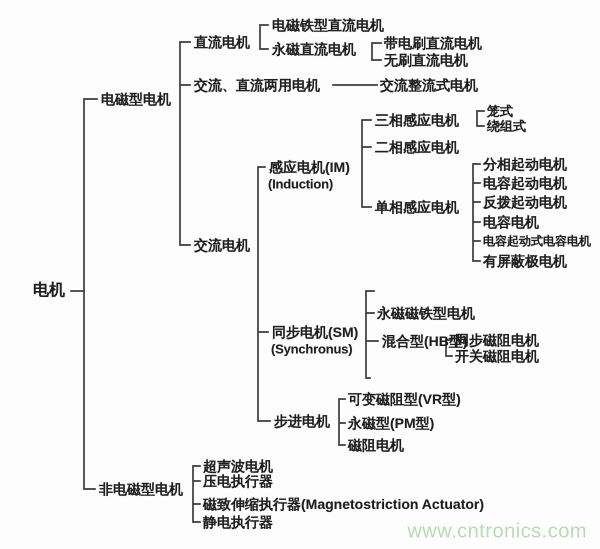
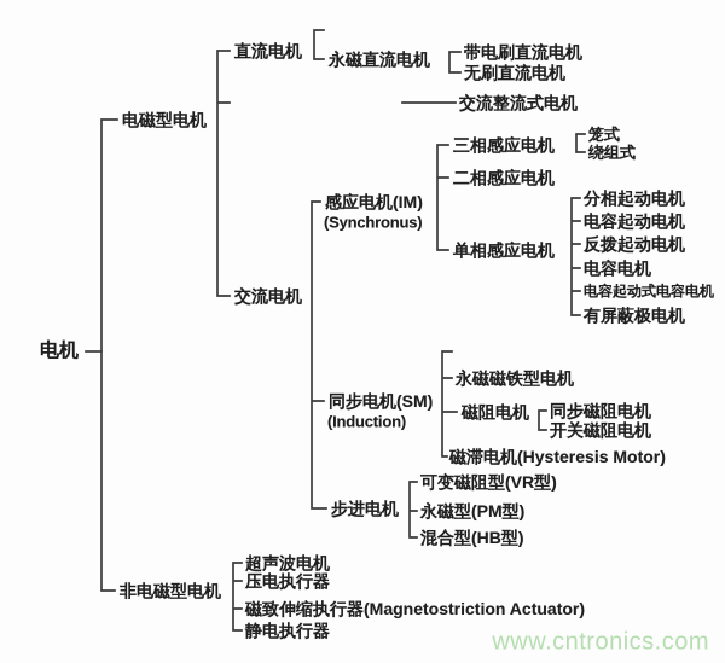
  电机
  电磁型电机
  非电磁型电机
  直流电机
- 电磁铁型直流电机
  永磁直流电机
  带电刷直流电机
  无刷直流电机
- 交流、直流两用电机
  交流整流式电机
  交流电机
  感应电机(IM)
- (Induction)
+ (Synchronus)
  三相感应电机
  笼式
  绕组式
  二相感应电机
  单相感应电机
  分相起动电机
  电容起动电机
  反拨起动电机
  电容电机
  电容起动式电容电机
  有屏蔽极电机
  同步电机(SM)
- (Synchronus)
+ (Induction)
  永磁磁铁型电机
- 混合型(HB型)
+ 磁阻电机
  同步磁阻电机
  开关磁阻电机
+ 磁滞电机(Hysteresis Motor)
  步进电机
  可变磁阻型(VR型)
  永磁型(PM型)
- 磁阻电机
+ 混合型(HB型)
  超声波电机
  压电执行器
  磁致伸缩执行器(Magnetostriction Actuator)
  静电执行器
  www.cntronics.com
